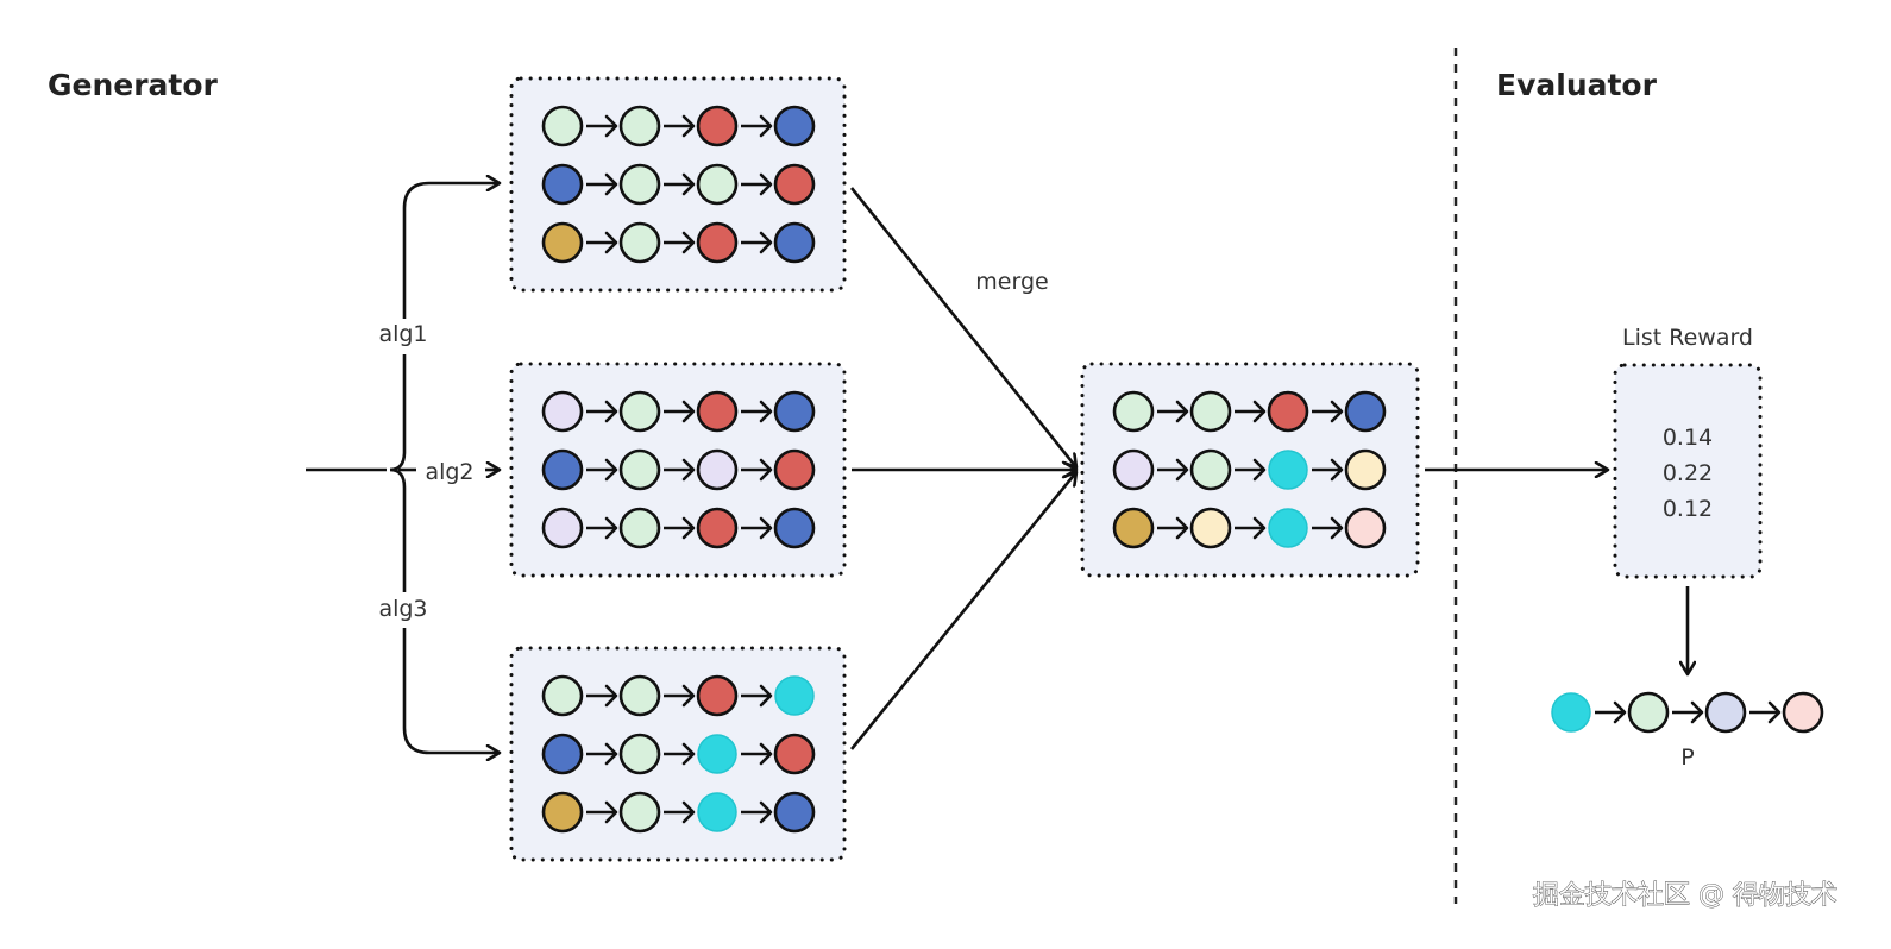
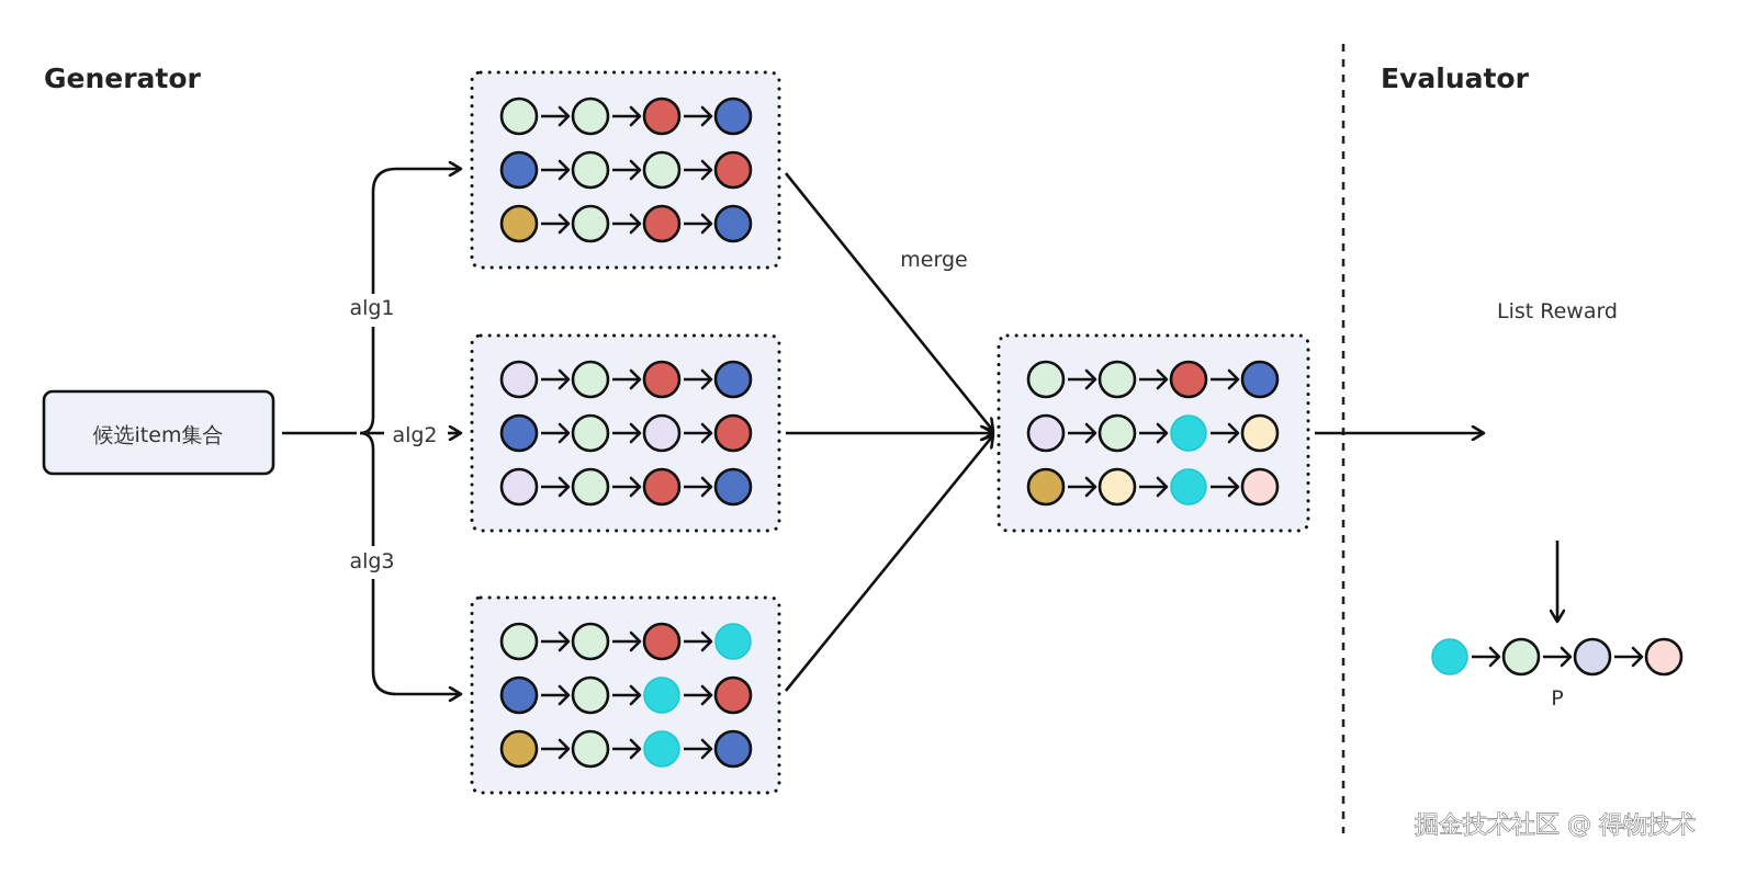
  Generator
  Evaluator
+ 候选item集合
  alg1
  alg2
  alg3
  merge
  List Reward
- 0.14
- 0.22
- 0.12
  P
  掘金技术社区 @ 得物技术
